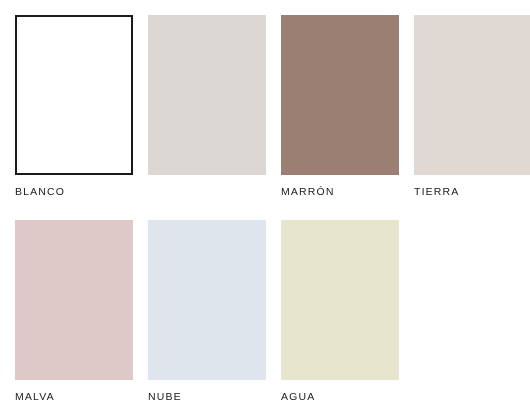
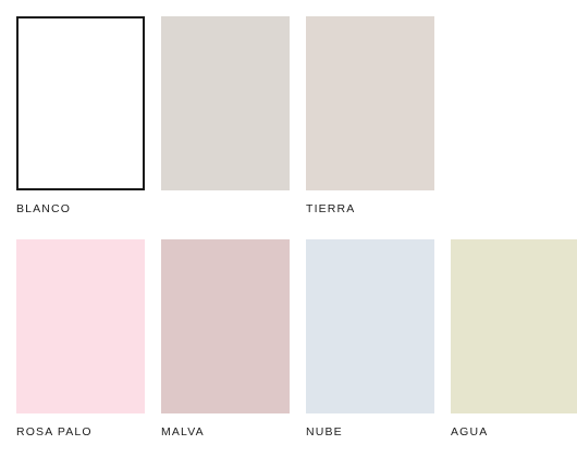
  BLANCO
- MARRÓN
  TIERRA
+ ROSA PALO
  MALVA
  NUBE
  AGUA
